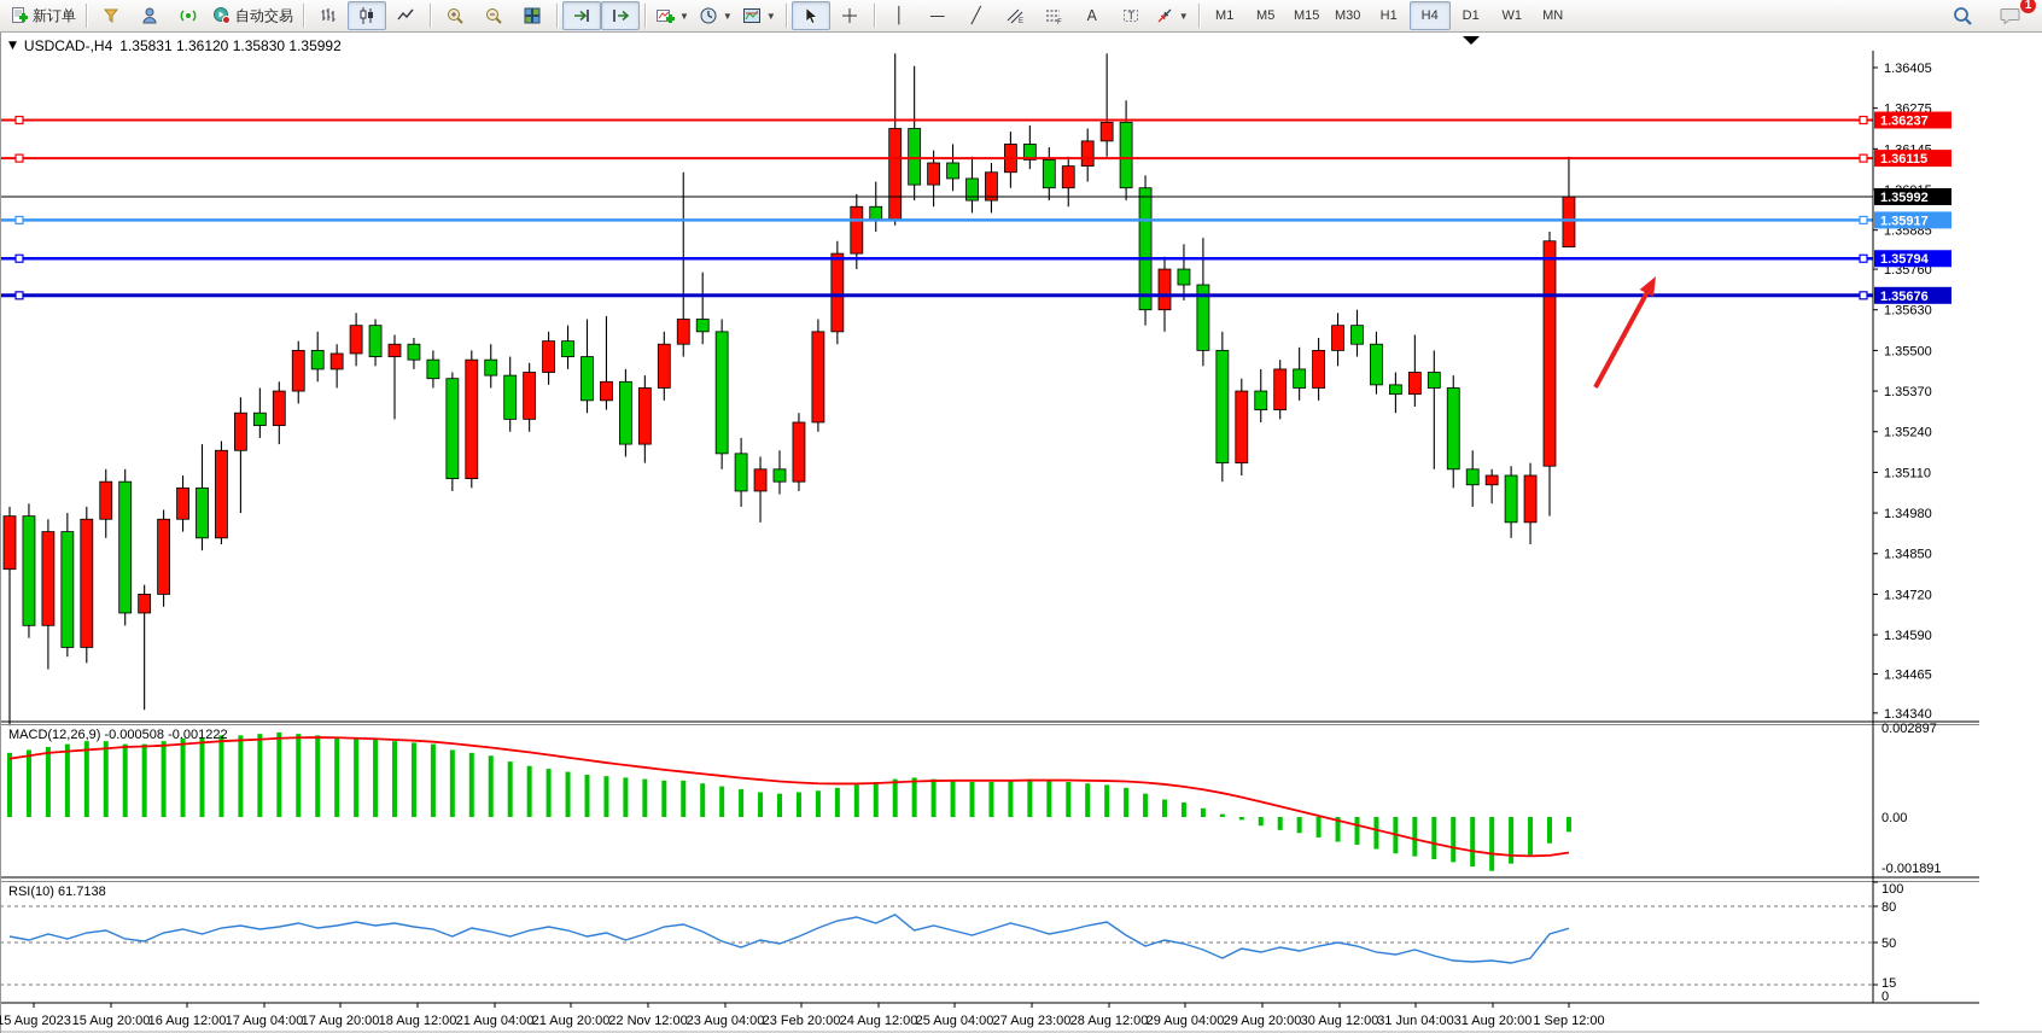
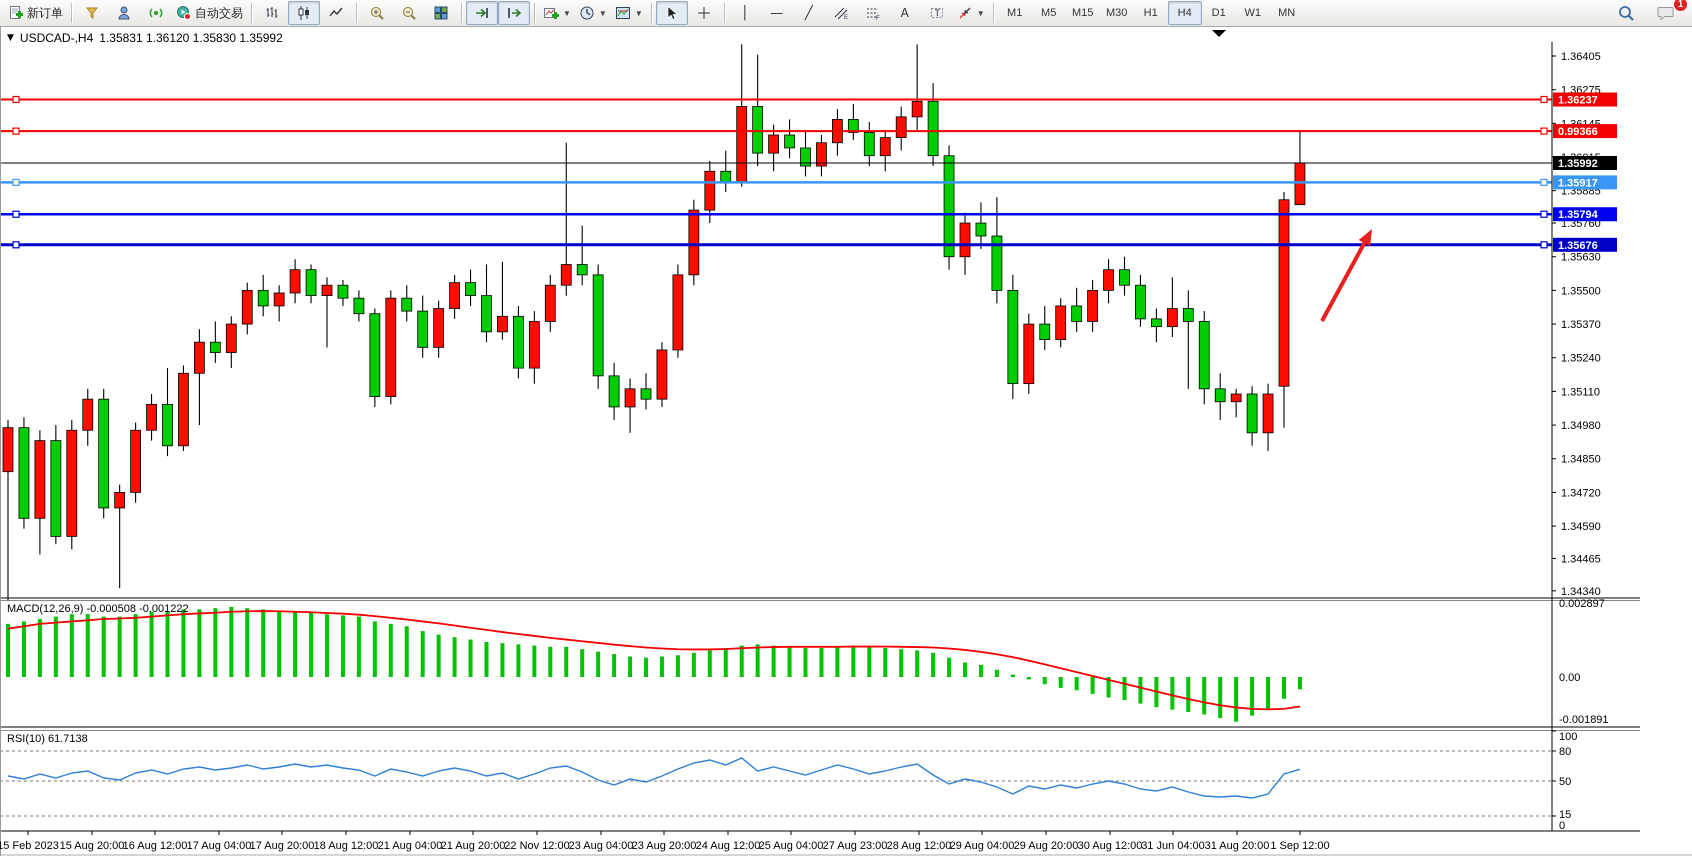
  新订单
  自动交易
  ▼
  ▼
  ▼
  │
  —
  ╱
  A
  T
  ▼
  M1
  M5
  M15
  M30
  H1
  H4
  D1
  W1
  MN
  1
  1.36405
  1.36275
  1.35885
  1.35760
  1.35630
  1.35500
  1.35370
  1.35240
  1.35110
  1.34980
  1.34850
  1.34720
  1.34590
  1.34465
  1.34340
  0.002897
  0.00
  -0.001891
  100
  80
  50
  15
  0
  1.36237
- 1.36115
+ 0.99366
  1.35917
  1.35794
  1.35676
  1.35992
- 15 Aug 2023
+ 15 Feb 2023
  15 Aug 20:00
  16 Aug 12:00
  17 Aug 04:00
  17 Aug 20:00
  18 Aug 12:00
  21 Aug 04:00
  21 Aug 20:00
  22 Nov 12:00
  23 Aug 04:00
- 23 Feb 20:00
+ 23 Aug 20:00
  24 Aug 12:00
  25 Aug 04:00
  27 Aug 23:00
  28 Aug 12:00
  29 Aug 04:00
  29 Aug 20:00
  30 Aug 12:00
  31 Jun 04:00
  31 Aug 20:00
  1 Sep 12:00
  ▼
  USDCAD-,H4
  1.35831 1.36120 1.35830 1.35992
  MACD(12,26,9) -0.000508 -0.001222
  RSI(10) 61.7138
